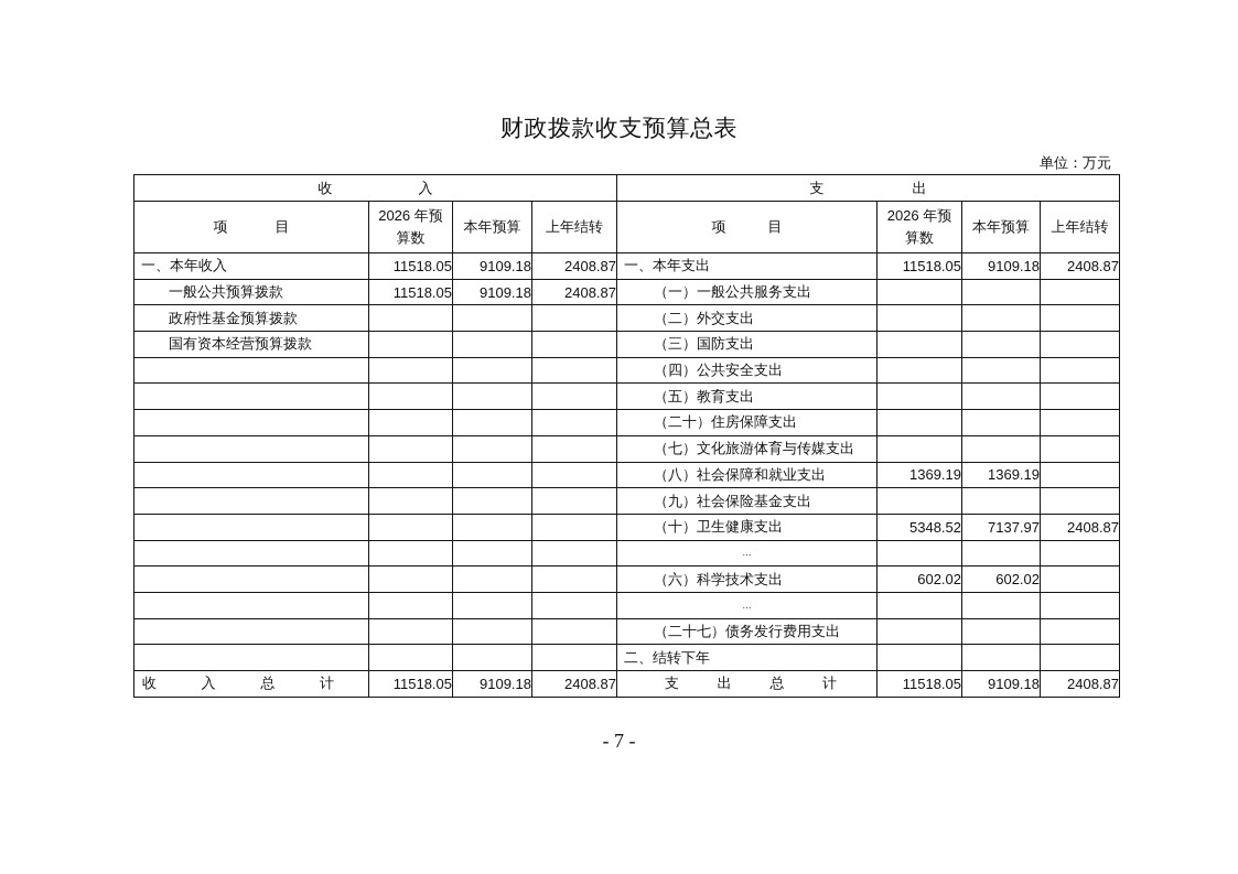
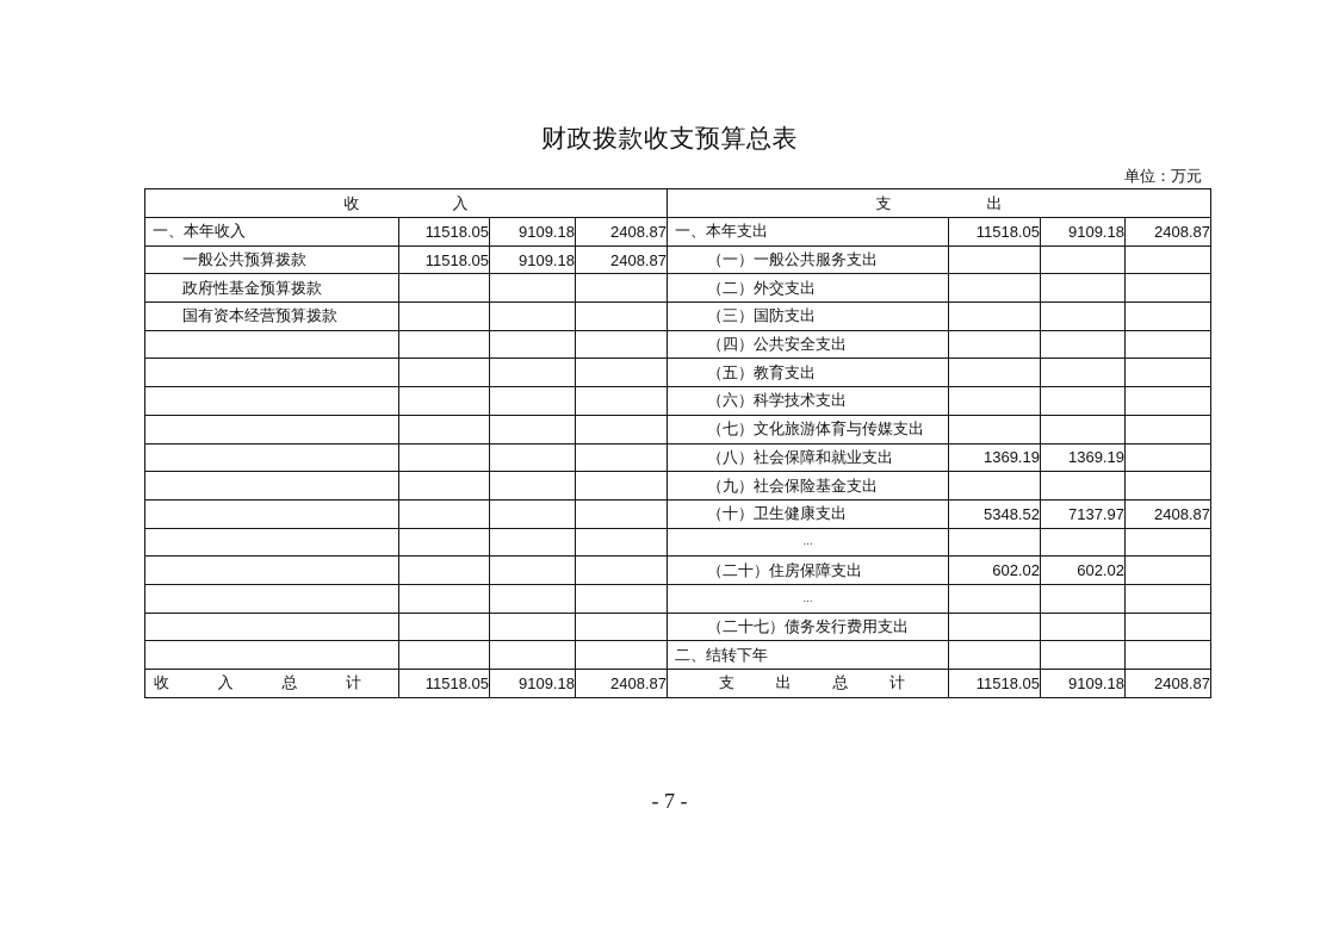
  财政拨款收支预算总表
  单位：万元
  收 入	支 出
- 项 目	2026 年预算数	本年预算	上年结转	项 目	2026 年预算数	本年预算	上年结转
  一、本年收入	11518.05	9109.18	2408.87	一、本年支出	11518.05	9109.18	2408.87
  一般公共预算拨款	11518.05	9109.18	2408.87	（一）一般公共服务支出
  政府性基金预算拨款				（二）外交支出
  国有资本经营预算拨款				（三）国防支出
  				（四）公共安全支出
  				（五）教育支出
- 				（二十）住房保障支出
+ 				（六）科学技术支出
  				（七）文化旅游体育与传媒支出
  				（八）社会保障和就业支出	1369.19	1369.19
  				（九）社会保险基金支出
  				（十）卫生健康支出	5348.52	7137.97	2408.87
  				...
- 				（六）科学技术支出	602.02	602.02
+ 				（二十）住房保障支出	602.02	602.02
  				...
  				（二十七）债务发行费用支出
  				二、结转下年
  收 入 总 计	11518.05	9109.18	2408.87	支 出 总 计	11518.05	9109.18	2408.87
  - 7 -
